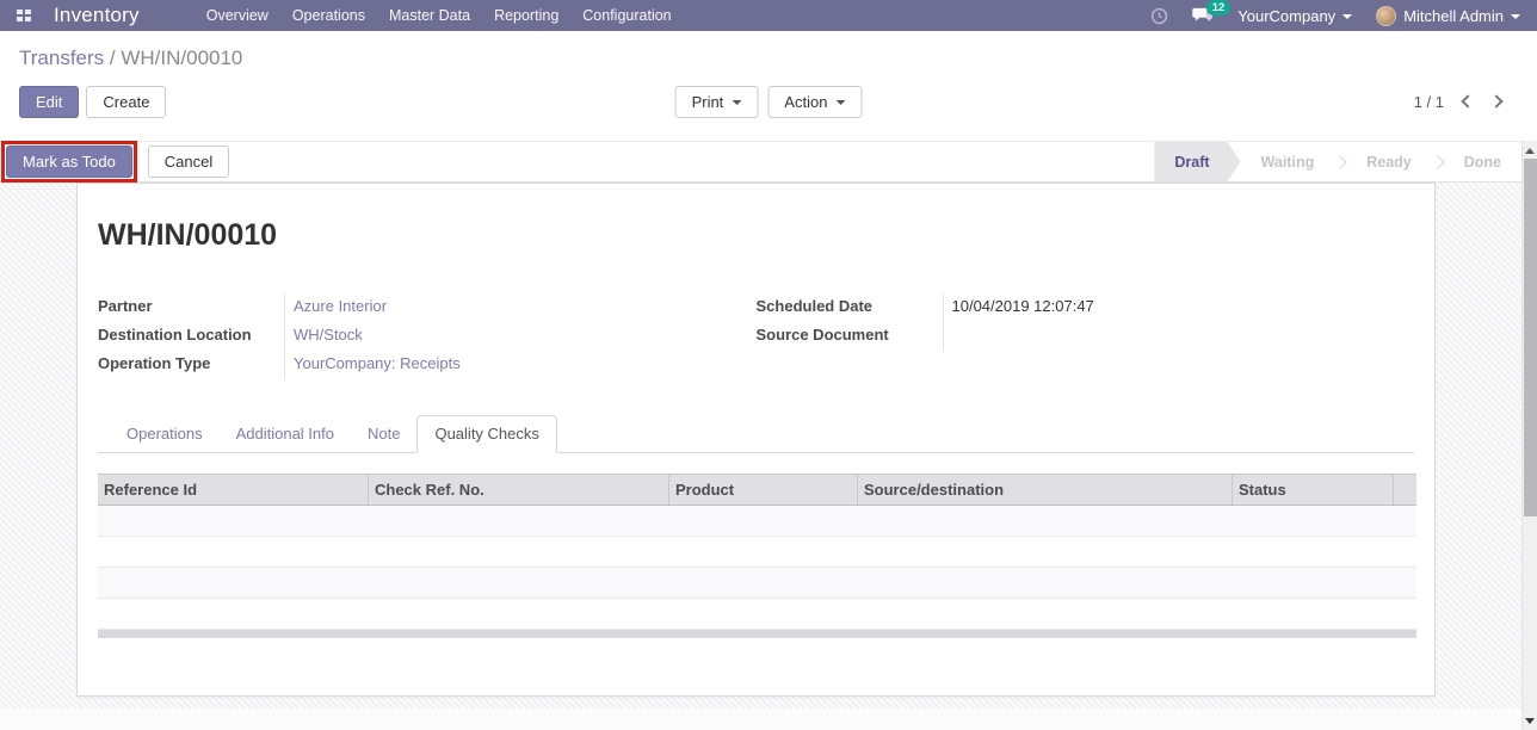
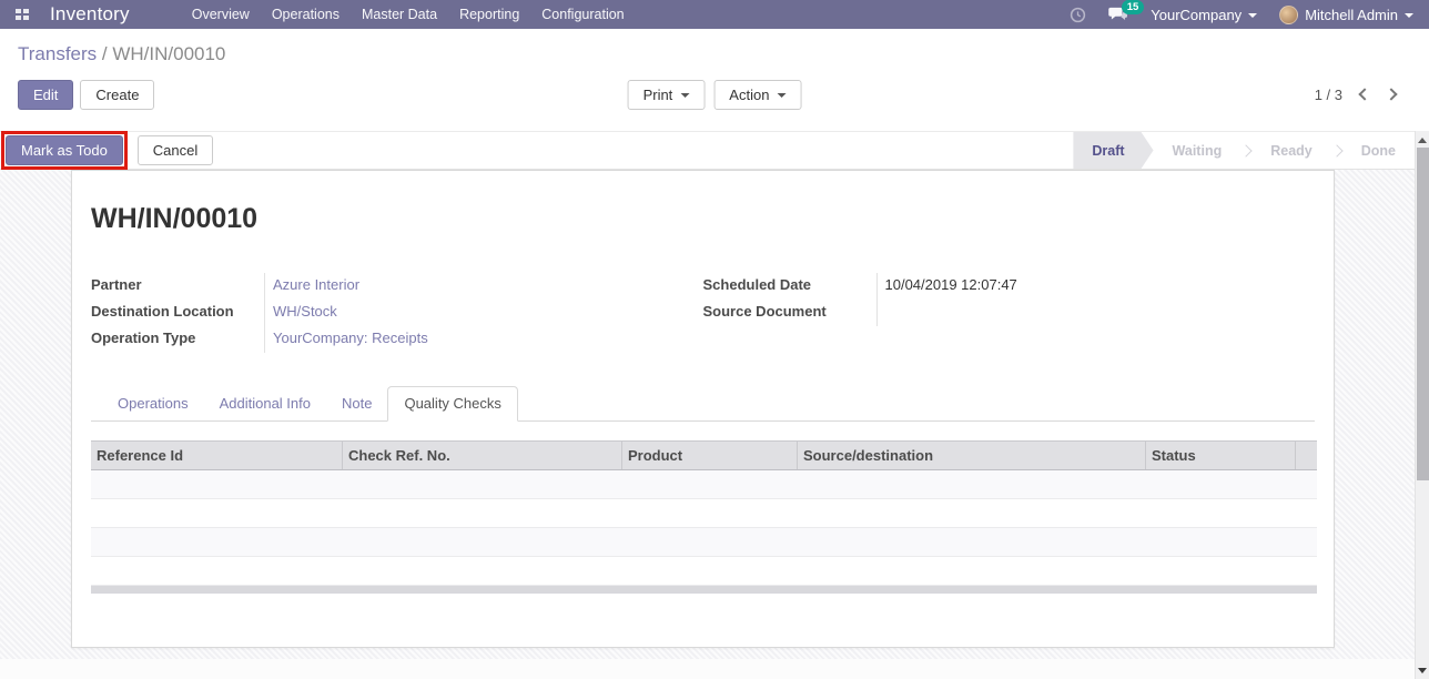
  Inventory
  Overview
  Operations
  Master Data
  Reporting
  Configuration
- 12
+ 15
  YourCompany
  Mitchell Admin
  Transfers / WH/IN/00010
  Edit
  Create
  Print
  Action
- 1 / 1
+ 1 / 3
  Mark as Todo
  Cancel
  Draft
  Waiting
  Ready
  Done
  WH/IN/00010
  Partner
  Azure Interior
  Destination Location
  WH/Stock
  Operation Type
  YourCompany: Receipts
  Scheduled Date
  10/04/2019 12:07:47
  Source Document
  Operations
  Additional Info
  Note
  Quality Checks
  Reference Id
  Check Ref. No.
  Product
  Source/destination
  Status
